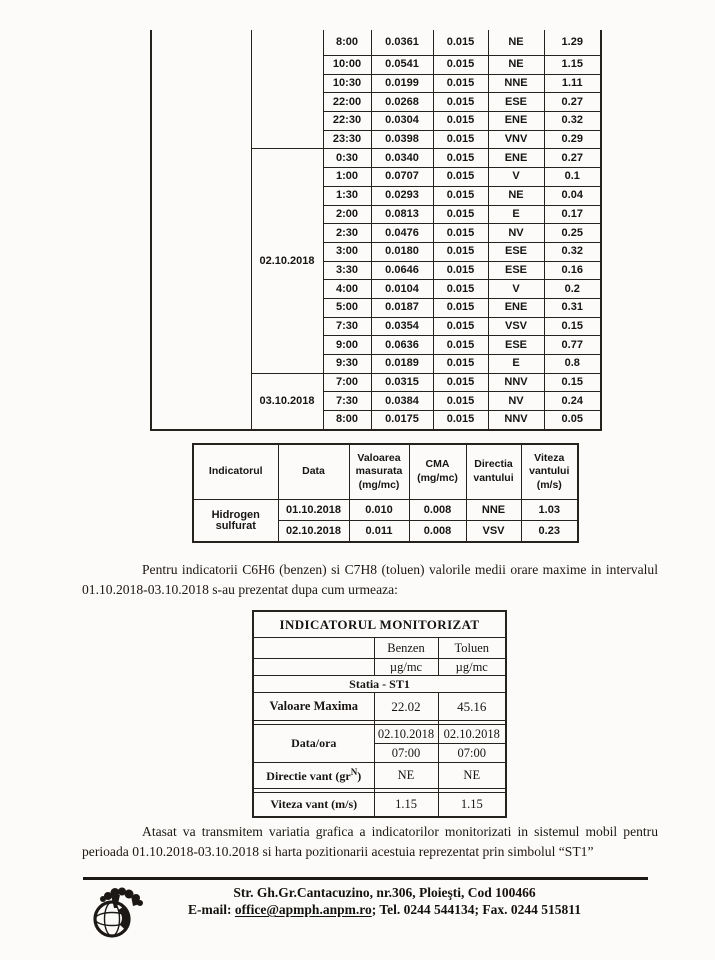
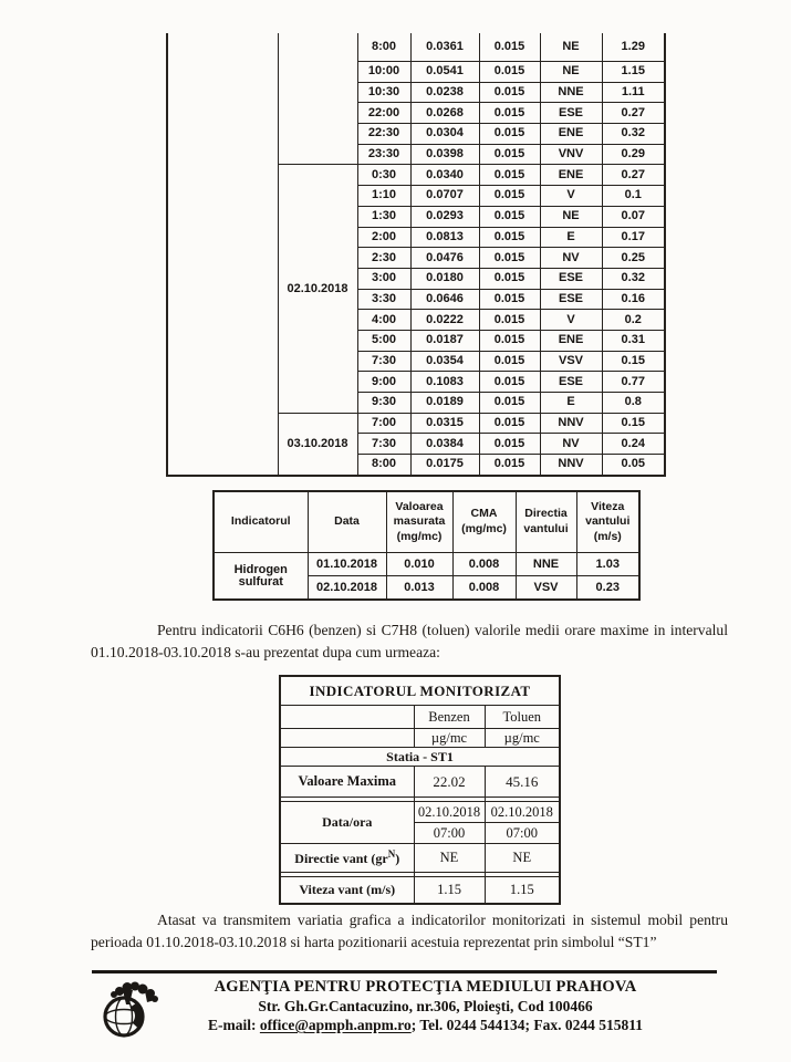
  		8:00	0.0361	0.015	NE	1.29
  10:00	0.0541	0.015	NE	1.15
- 10:30	0.0199	0.015	NNE	1.11
+ 10:30	0.0238	0.015	NNE	1.11
  22:00	0.0268	0.015	ESE	0.27
  22:30	0.0304	0.015	ENE	0.32
  23:30	0.0398	0.015	VNV	0.29
  02.10.2018	0:30	0.0340	0.015	ENE	0.27
- 1:00	0.0707	0.015	V	0.1
+ 1:10	0.0707	0.015	V	0.1
- 1:30	0.0293	0.015	NE	0.04
+ 1:30	0.0293	0.015	NE	0.07
  2:00	0.0813	0.015	E	0.17
  2:30	0.0476	0.015	NV	0.25
  3:00	0.0180	0.015	ESE	0.32
  3:30	0.0646	0.015	ESE	0.16
- 4:00	0.0104	0.015	V	0.2
+ 4:00	0.0222	0.015	V	0.2
  5:00	0.0187	0.015	ENE	0.31
  7:30	0.0354	0.015	VSV	0.15
- 9:00	0.0636	0.015	ESE	0.77
+ 9:00	0.1083	0.015	ESE	0.77
  9:30	0.0189	0.015	E	0.8
  03.10.2018	7:00	0.0315	0.015	NNV	0.15
  7:30	0.0384	0.015	NV	0.24
  8:00	0.0175	0.015	NNV	0.05
  Indicatorul	Data	Valoarea masurata (mg/mc)	CMA (mg/mc)	Directia vantului	Viteza vantului (m/s)
  Hidrogen sulfurat	01.10.2018	0.010	0.008	NNE	1.03
- 02.10.2018	0.011	0.008	VSV	0.23
+ 02.10.2018	0.013	0.008	VSV	0.23
  Pentru indicatorii C6H6 (benzen) si C7H8 (toluen) valorile medii orare maxime in intervalul 01.10.2018-03.10.2018 s-au prezentat dupa cum urmeaza:
  INDICATORUL MONITORIZAT
  	Benzen	Toluen
  	µg/mc	µg/mc
  Statia - ST1
  Valoare Maxima	22.02	45.16
  Data/ora	02.10.2018	02.10.2018
  07:00	07:00
  Directie vant (grN)	NE	NE
  Viteza vant (m/s)	1.15	1.15
  Atasat va transmitem variatia grafica a indicatorilor monitorizati in sistemul mobil pentru perioada 01.10.2018-03.10.2018 si harta pozitionarii acestuia reprezentat prin simbolul “ST1”
+ AGENŢIA PENTRU PROTECŢIA MEDIULUI PRAHOVA
  Str. Gh.Gr.Cantacuzino, nr.306, Ploieşti, Cod 100466
  E-mail: office@apmph.anpm.ro; Tel. 0244 544134; Fax. 0244 515811
